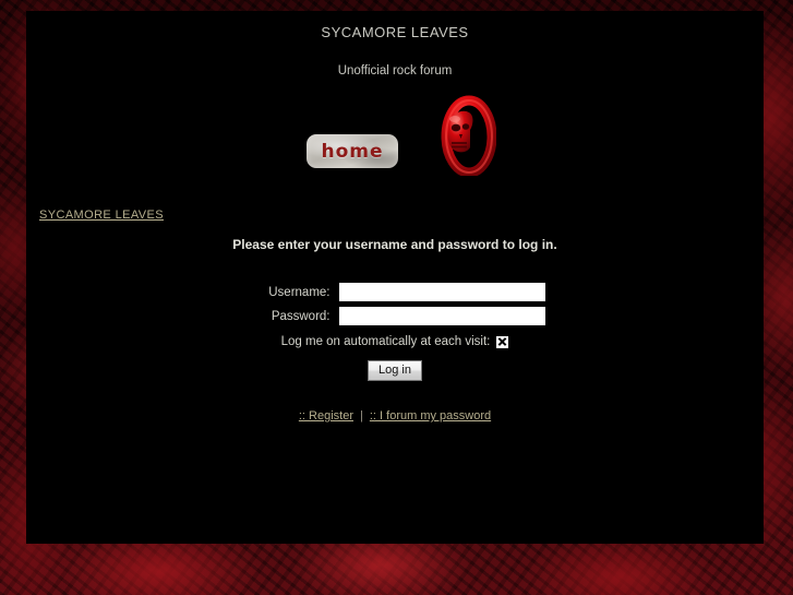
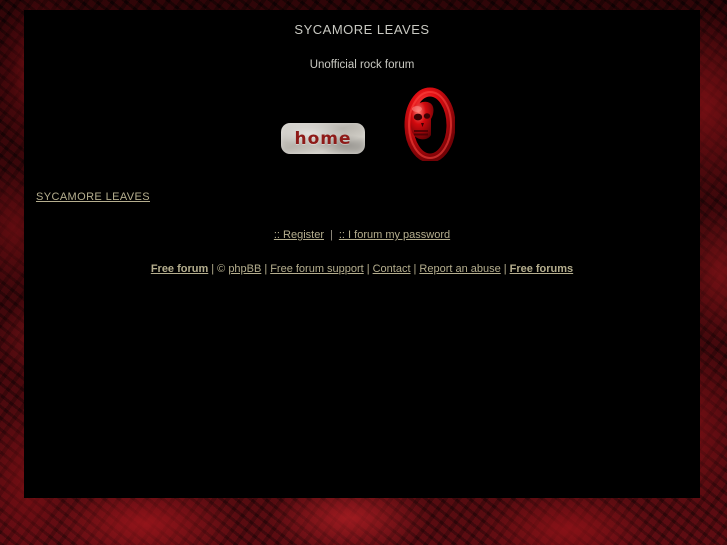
  SYCAMORE LEAVES
  Unofficial rock forum
  home
  SYCAMORE LEAVES
- Please enter your username and password to log in.
- Username:
- Password:
- Log me on automatically at each visit:
- Log in
  :: Register | :: I forum my password
+ Free forum | © phpBB | Free forum support | Contact | Report an abuse | Free forums
